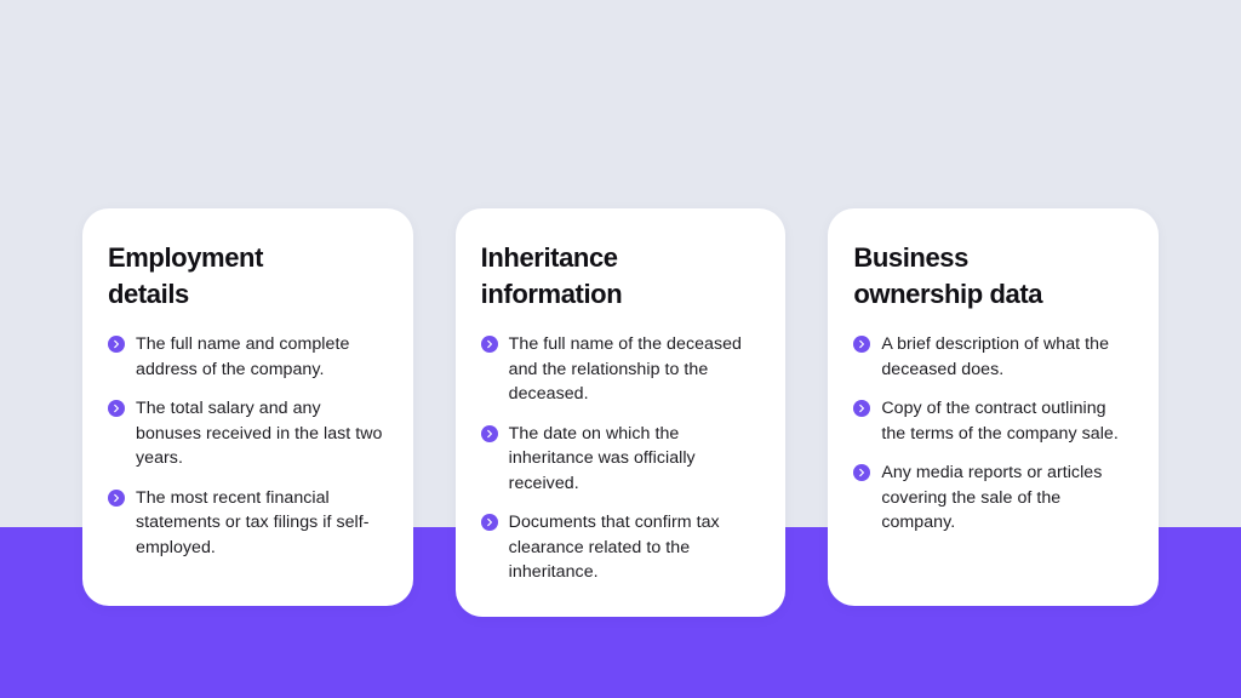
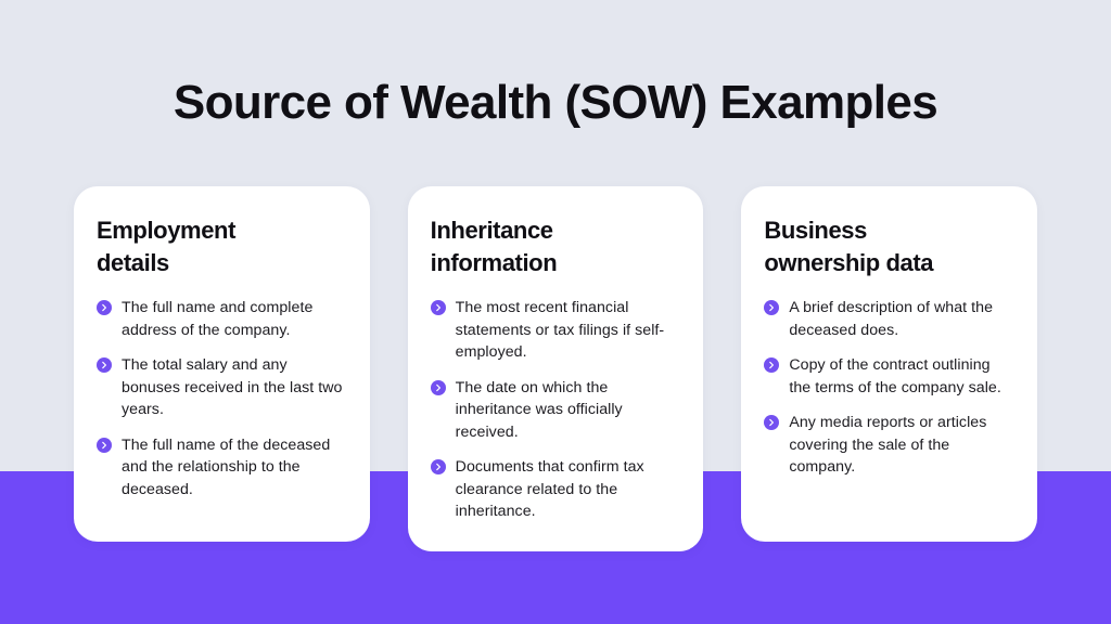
+ Source of Wealth (SOW) Examples
  Employment
  details
  The full name and complete address of the company.
  The total salary and any bonuses received in the last two years.
- The most recent financial statements or tax filings if self-employed.
+ The full name of the deceased and the relationship to the deceased.
  Inheritance
  information
- The full name of the deceased and the relationship to the deceased.
+ The most recent financial statements or tax filings if self-employed.
  The date on which the inheritance was officially received.
  Documents that confirm tax clearance related to the inheritance.
  Business
  ownership data
  A brief description of what the deceased does.
  Copy of the contract outlining the terms of the company sale.
  Any media reports or articles covering the sale of the company.
